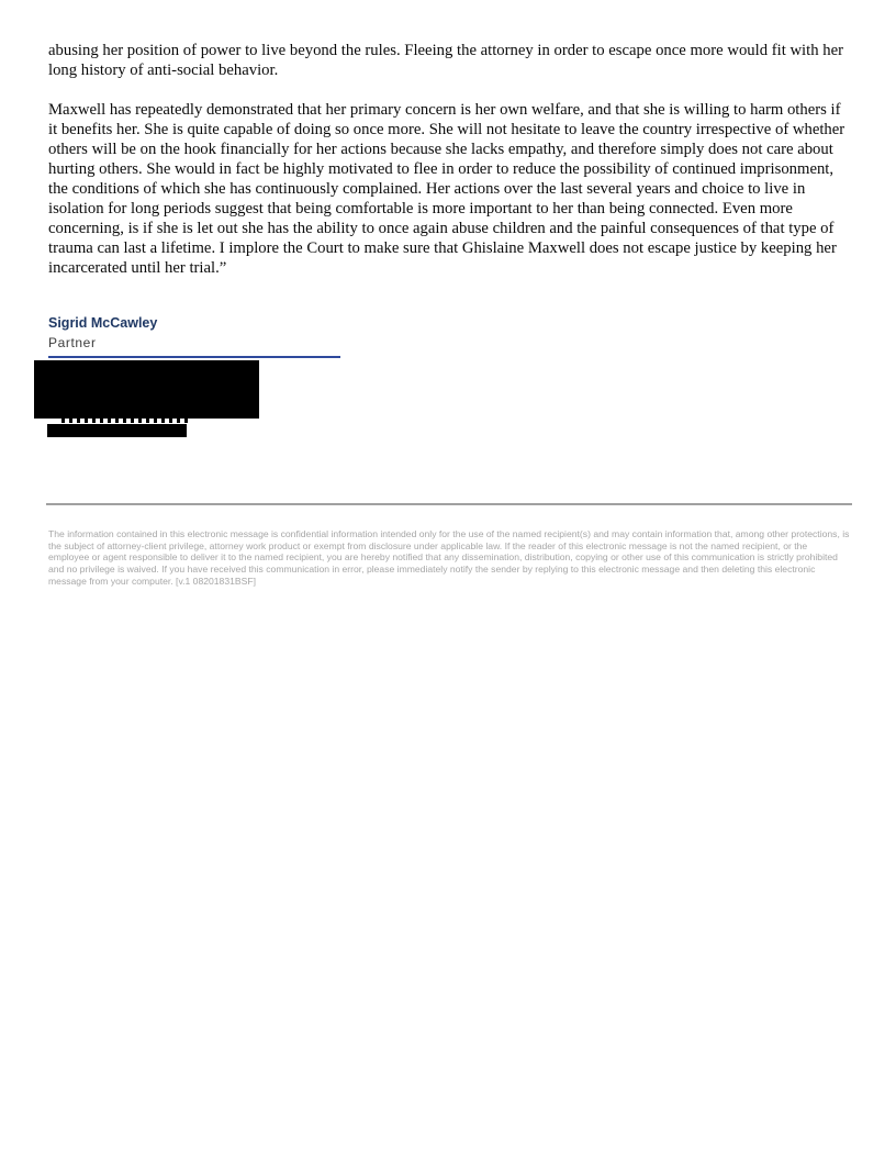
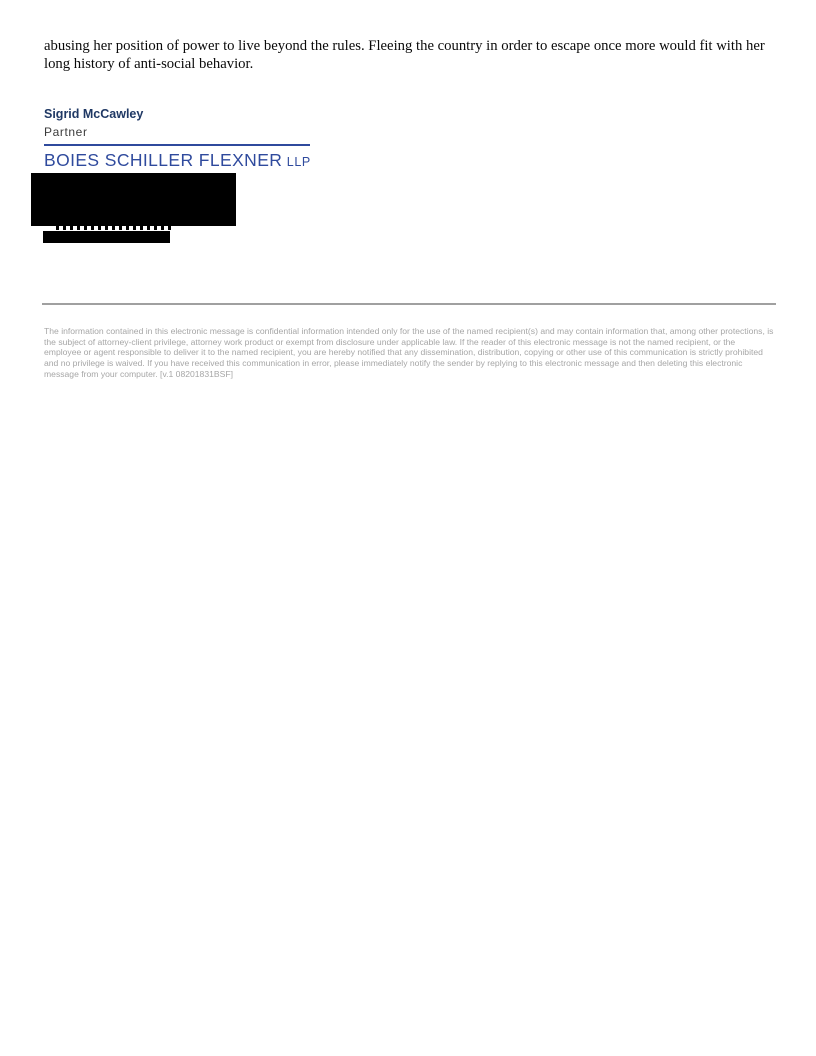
- abusing her position of power to live beyond the rules. Fleeing the attorney in order to escape once more would fit with her long history of anti-social behavior.
+ abusing her position of power to live beyond the rules. Fleeing the country in order to escape once more would fit with her long history of anti-social behavior.
- Maxwell has repeatedly demonstrated that her primary concern is her own welfare, and that she is willing to harm others if it benefits her. She is quite capable of doing so once more. She will not hesitate to leave the country irrespective of whether others will be on the hook financially for her actions because she lacks empathy, and therefore simply does not care about hurting others. She would in fact be highly motivated to flee in order to reduce the possibility of continued imprisonment, the conditions of which she has continuously complained. Her actions over the last several years and choice to live in isolation for long periods suggest that being comfortable is more important to her than being connected. Even more concerning, is if she is let out she has the ability to once again abuse children and the painful consequences of that type of trauma can last a lifetime. I implore the Court to make sure that Ghislaine Maxwell does not escape justice by keeping her incarcerated until her trial.”
  Sigrid McCawley
  Partner
+ BOIES SCHILLER FLEXNER LLP
  The information contained in this electronic message is confidential information intended only for the use of the named recipient(s) and may contain information that, among other protections, is the subject of attorney-client privilege, attorney work product or exempt from disclosure under applicable law. If the reader of this electronic message is not the named recipient, or the employee or agent responsible to deliver it to the named recipient, you are hereby notified that any dissemination, distribution, copying or other use of this communication is strictly prohibited and no privilege is waived. If you have received this communication in error, please immediately notify the sender by replying to this electronic message and then deleting this electronic message from your computer. [v.1 08201831BSF]
